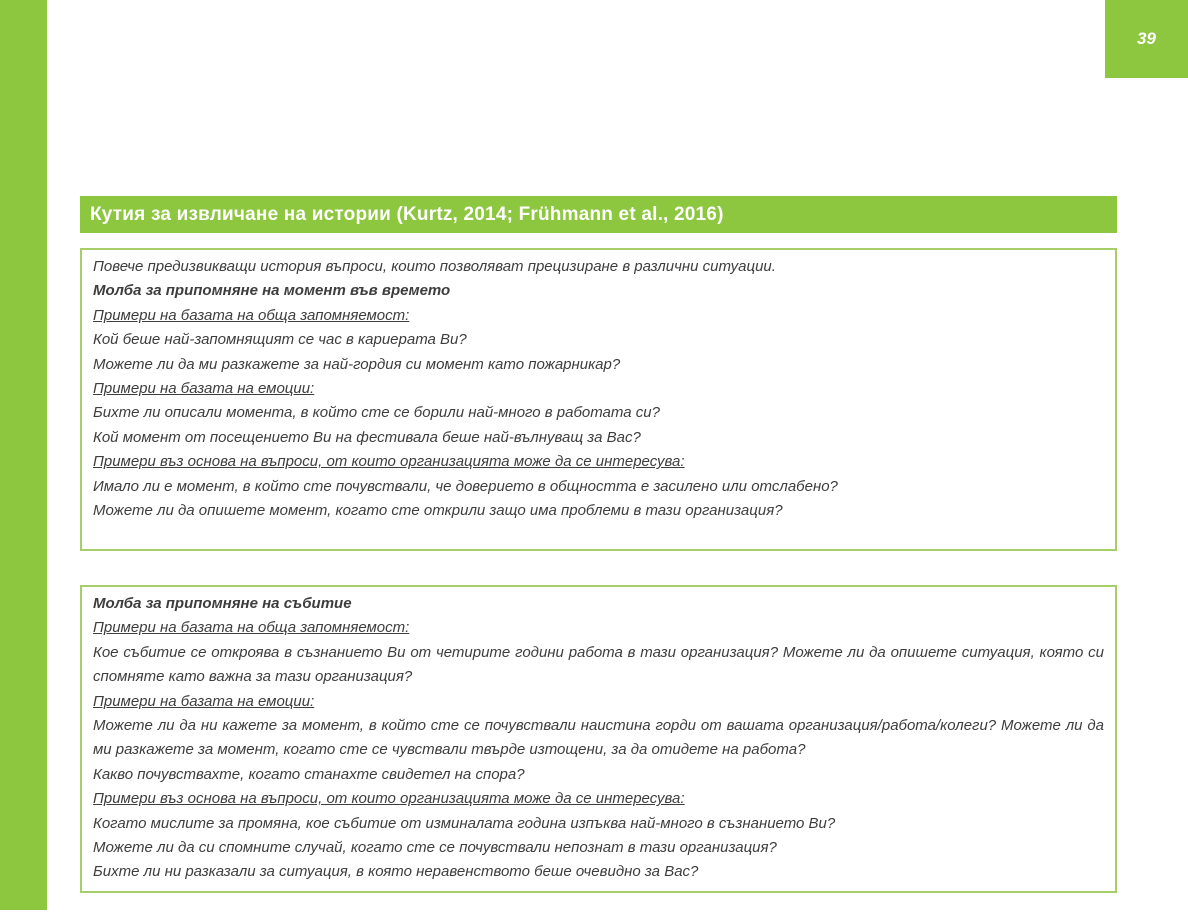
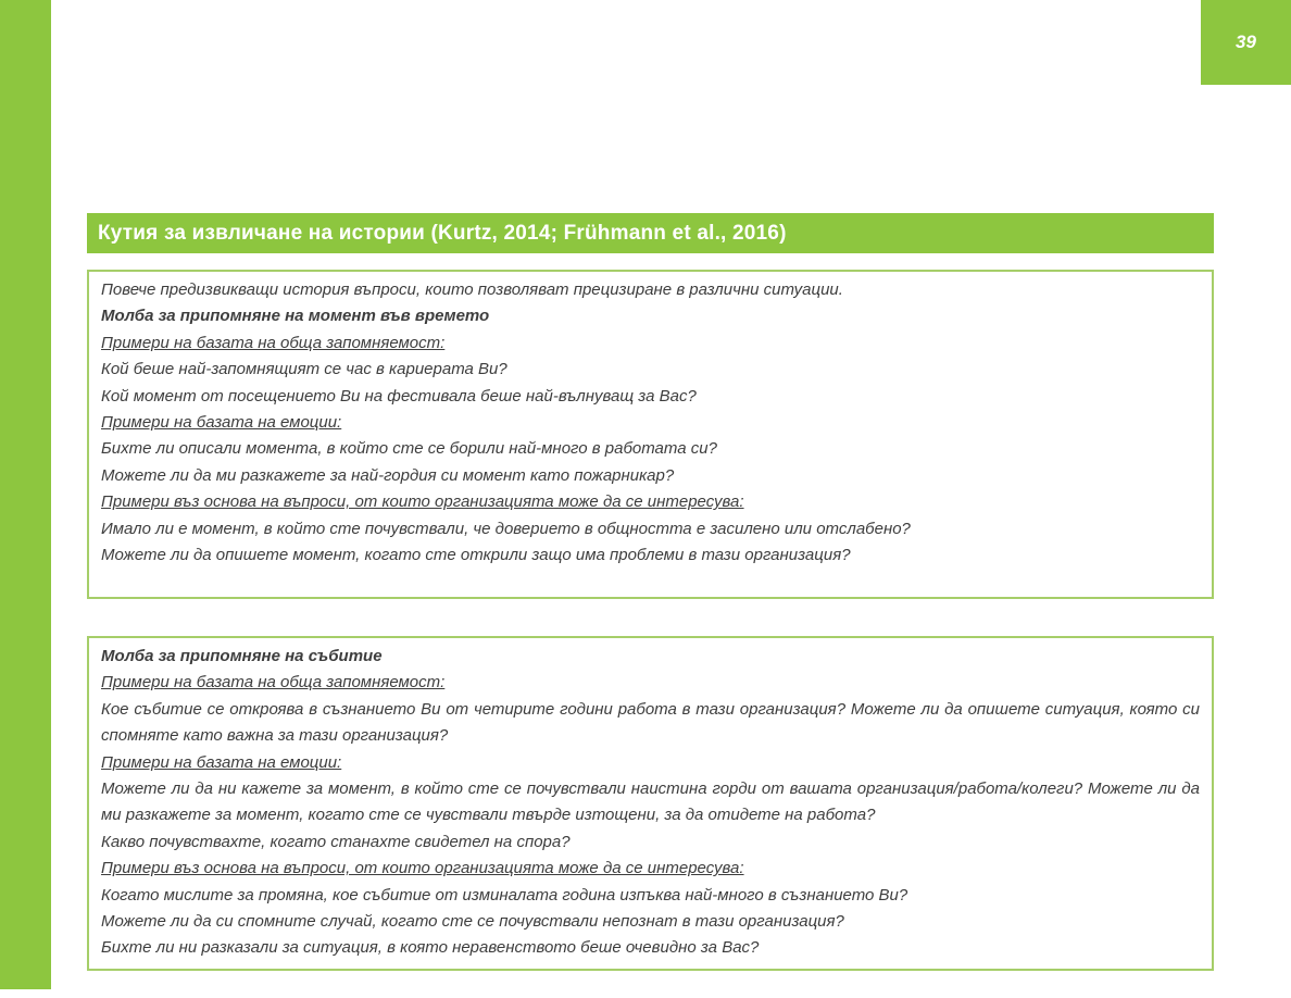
  39
  Кутия за извличане на истории (Kurtz, 2014; Frühmann et al., 2016)
  Повече предизвикващи история въпроси, които позволяват прецизиране в различни ситуации.
  Молба за припомняне на момент във времето
  Примери на базата на обща запомняемост:
  Кой беше най-запомнящият се час в кариерата Ви?
- Можете ли да ми разкажете за най-гордия си момент като пожарникар?
+ Кой момент от посещението Ви на фестивала беше най-вълнуващ за Вас?
  Примери на базата на емоции:
  Бихте ли описали момента, в който сте се борили най-много в работата си?
- Кой момент от посещението Ви на фестивала беше най-вълнуващ за Вас?
+ Можете ли да ми разкажете за най-гордия си момент като пожарникар?
  Примери въз основа на въпроси, от които организацията може да се интересува:
  Имало ли е момент, в който сте почувствали, че доверието в общността е засилено или отслабено?
  Можете ли да опишете момент, когато сте открили защо има проблеми в тази организация?
  Молба за припомняне на събитие
  Примери на базата на обща запомняемост:
  Кое събитие се откроява в съзнанието Ви от четирите години работа в тази организация? Можете ли да опишете ситуация, която си спомняте като важна за тази организация?
  Примери на базата на емоции:
  Можете ли да ни кажете за момент, в който сте се почувствали наистина горди от вашата организация/работа/колеги? Можете ли да ми разкажете за момент, когато сте се чувствали твърде изтощени, за да отидете на работа?
  Какво почувствахте, когато станахте свидетел на спора?
  Примери въз основа на въпроси, от които организацията може да се интересува:
  Когато мислите за промяна, кое събитие от изминалата година изпъква най-много в съзнанието Ви?
  Можете ли да си спомните случай, когато сте се почувствали непознат в тази организация?
  Бихте ли ни разказали за ситуация, в която неравенството беше очевидно за Вас?
